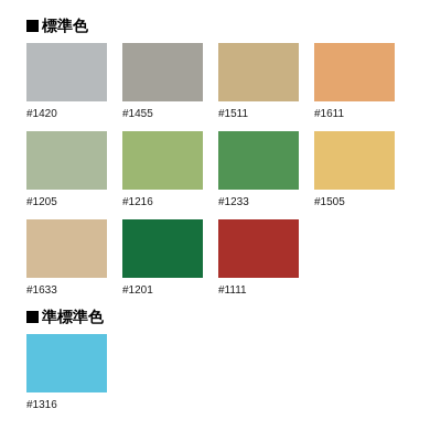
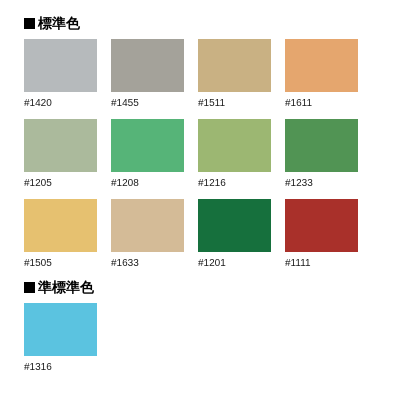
  標準色
  #1420
  #1455
  #1511
  #1611
  #1205
+ #1208
  #1216
  #1233
  #1505
  #1633
  #1201
  #1111
  準標準色
  #1316
